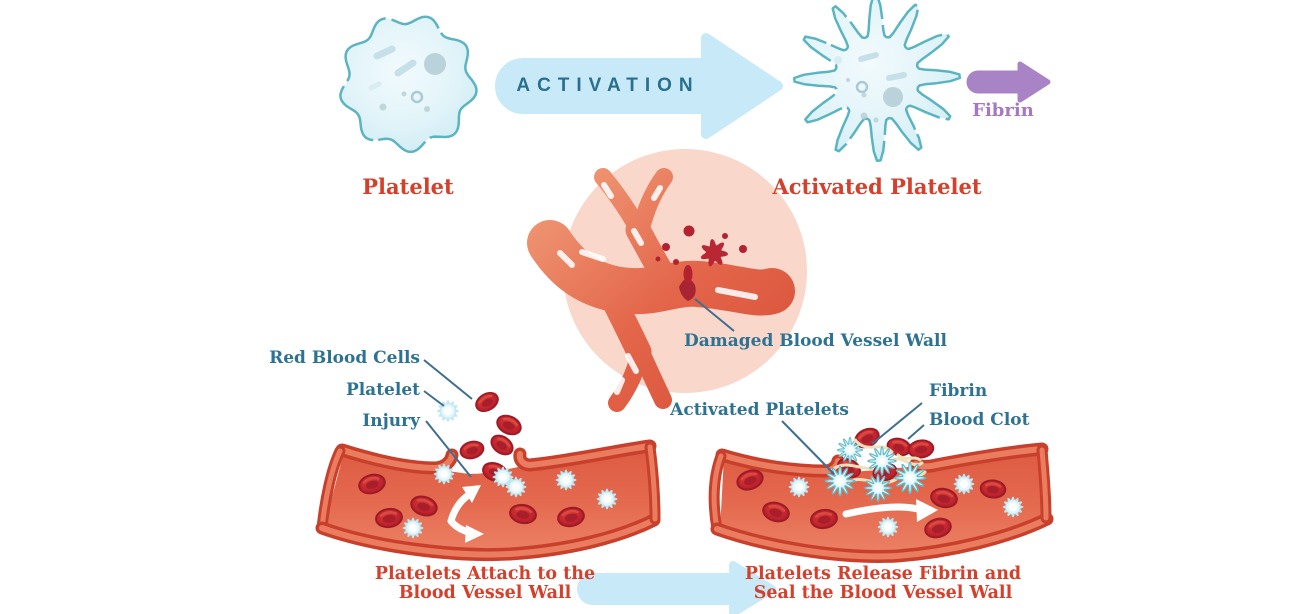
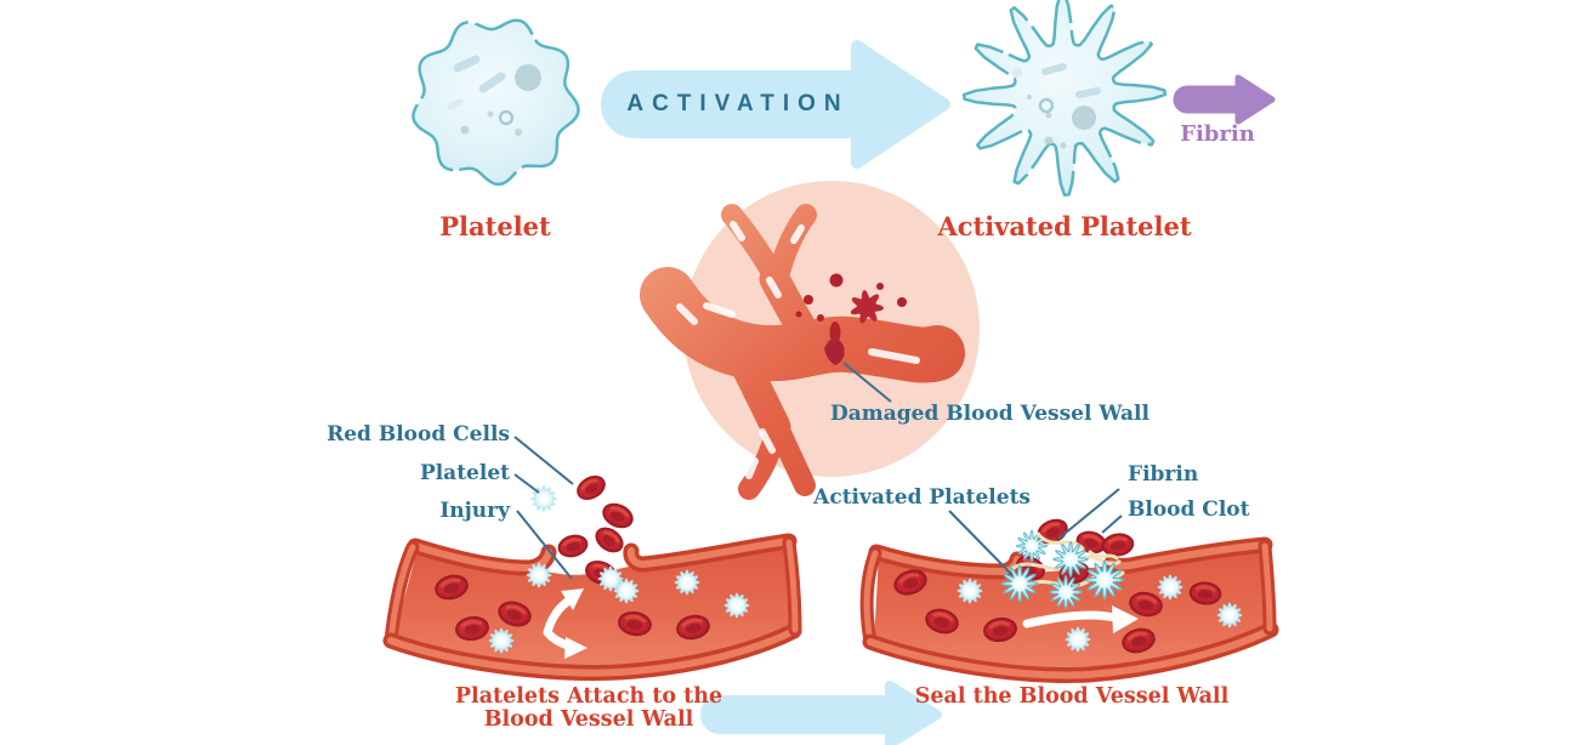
  Platelet
  ACTIVATION
  Activated Platelet
  Fibrin
  Damaged Blood Vessel Wall
  Red Blood Cells
  Platelet
  Injury
  Activated Platelets
  Fibrin
  Blood Clot
  Platelets Attach to the
  Blood Vessel Wall
- Platelets Release Fibrin and
  Seal the Blood Vessel Wall
